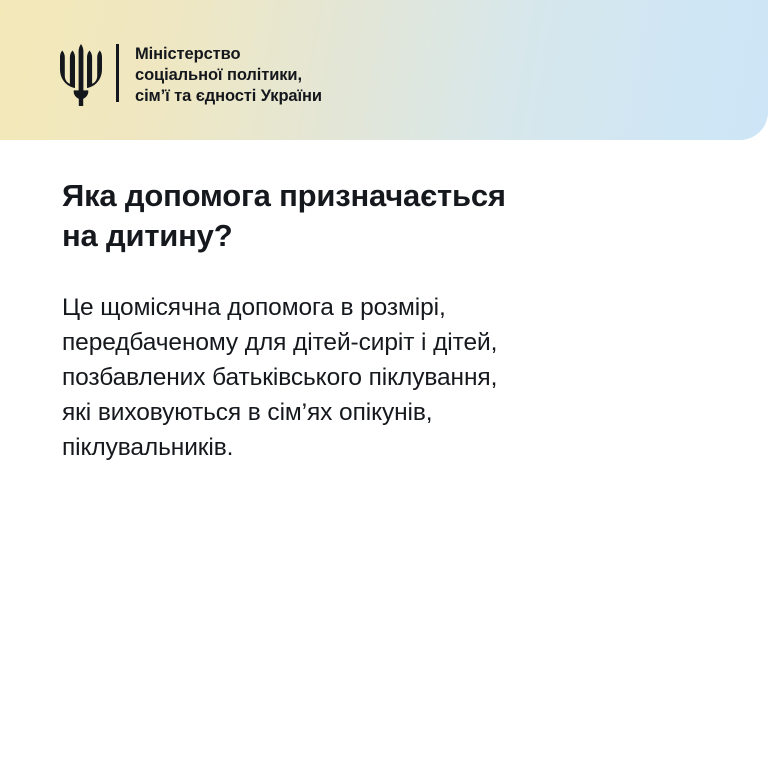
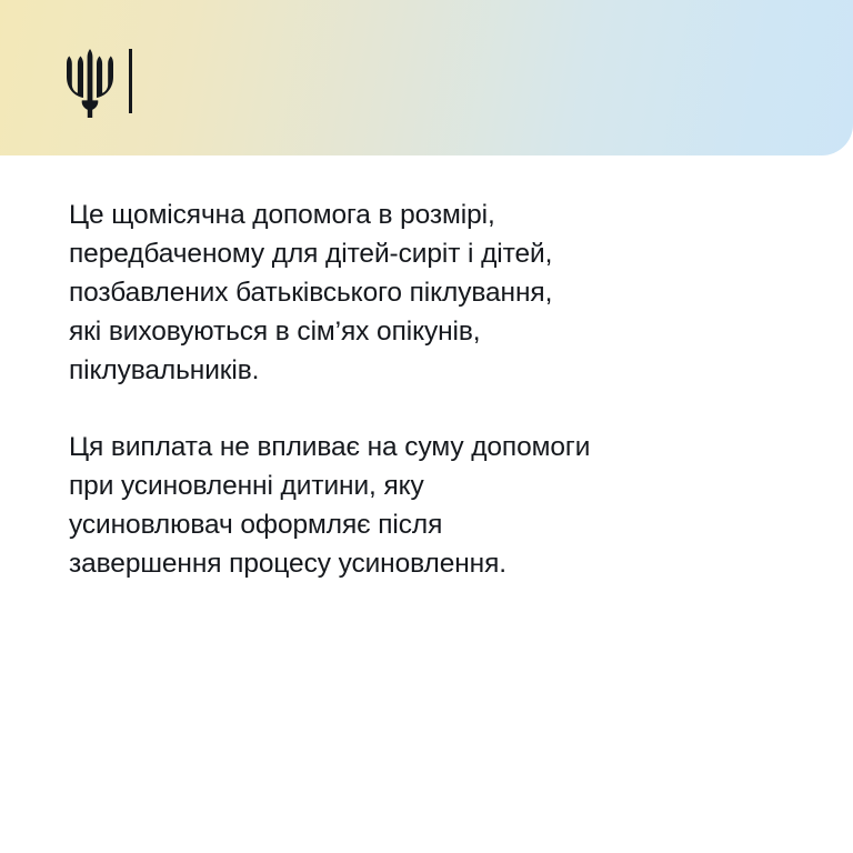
- Міністерство
- соціальної політики,
- сім’ї та єдності України
- Яка допомога призначається
- на дитину?
  Це щомісячна допомога в розмірі,
  передбаченому для дітей-сиріт і дітей,
  позбавлених батьківського піклування,
  які виховуються в сім’ях опікунів,
  піклувальників.
+ Ця виплата не впливає на суму допомоги
+ при усиновленні дитини, яку
+ усиновлювач оформляє після
+ завершення процесу усиновлення.
